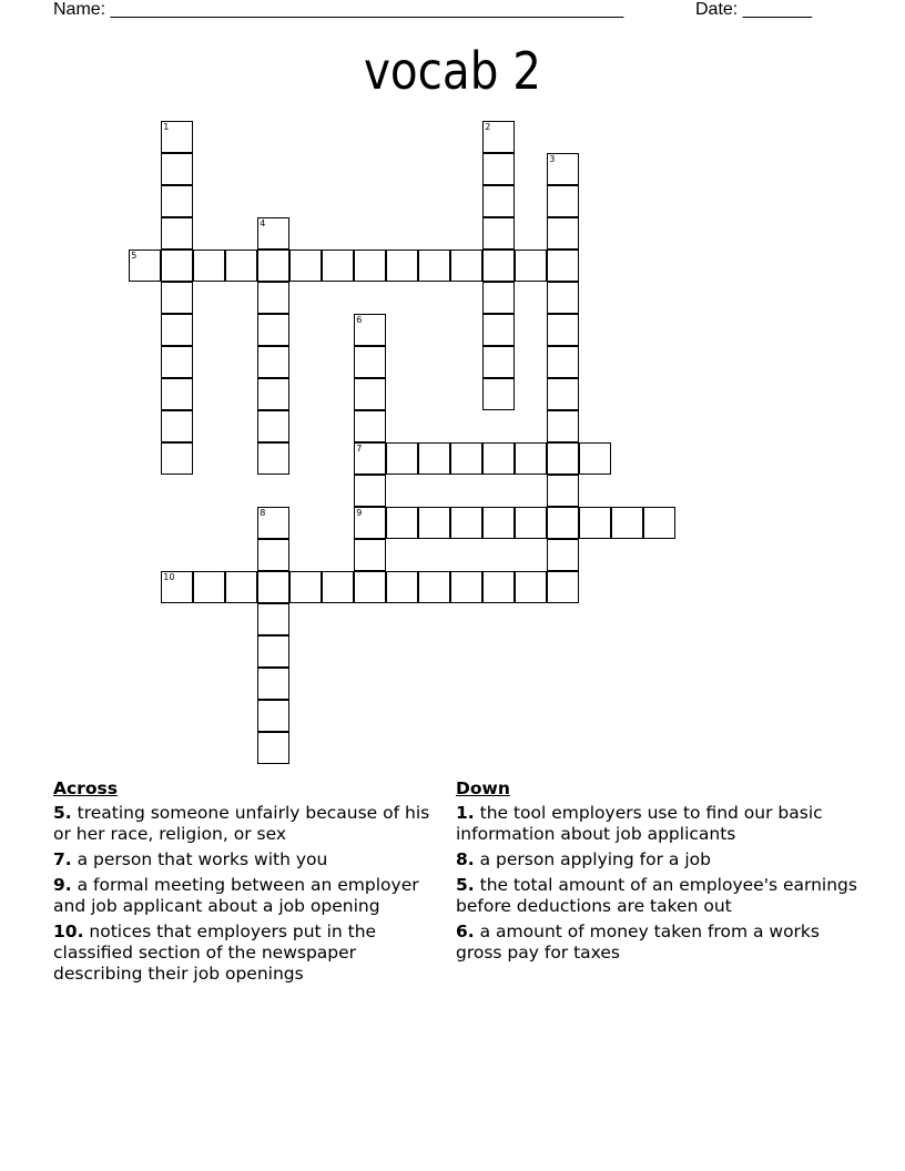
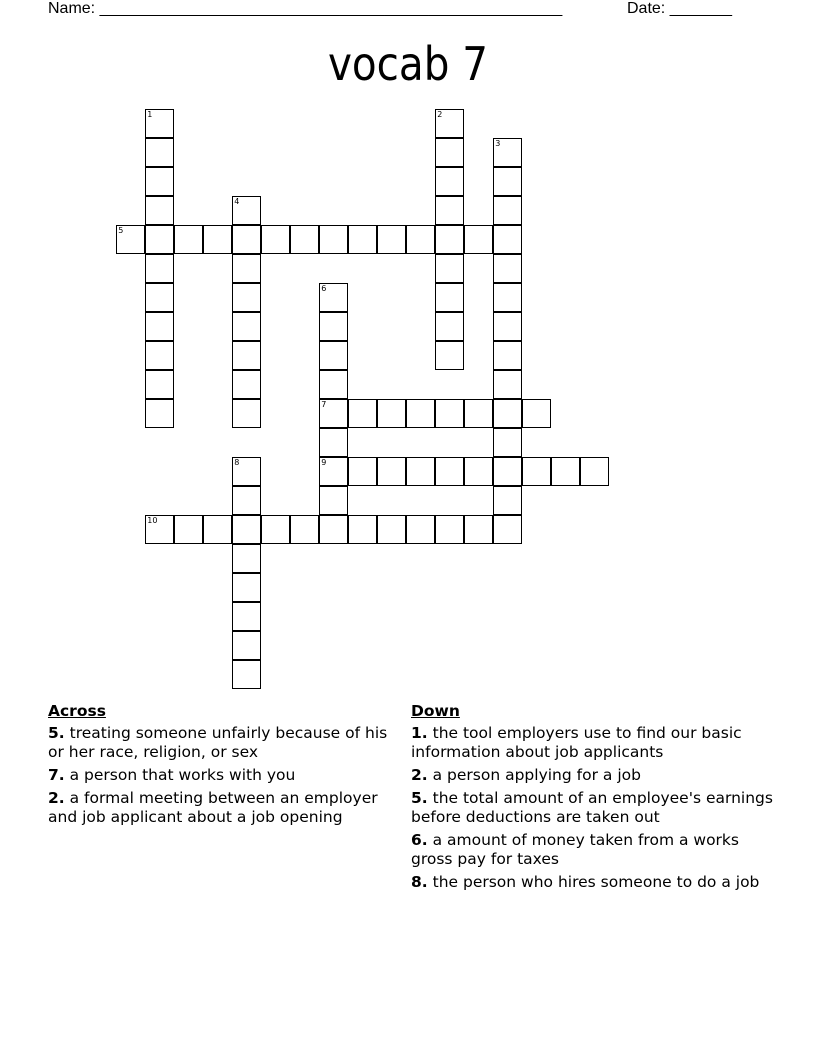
  Name: ____________________________________________________
  Date: _______
- vocab 2
+ vocab 7
  1
  2
  3
  4
  5
  6
  7
  9
  8
  10
  Across
  5. treating someone unfairly because of his or her race, religion, or sex
  7. a person that works with you
- 9. a formal meeting between an employer and job applicant about a job opening
+ 2. a formal meeting between an employer and job applicant about a job opening
- 10. notices that employers put in the classified section of the newspaper describing their job openings
  Down
  1. the tool employers use to find our basic information about job applicants
- 8. a person applying for a job
+ 2. a person applying for a job
  5. the total amount of an employee's earnings before deductions are taken out
  6. a amount of money taken from a works gross pay for taxes
+ 8. the person who hires someone to do a job
